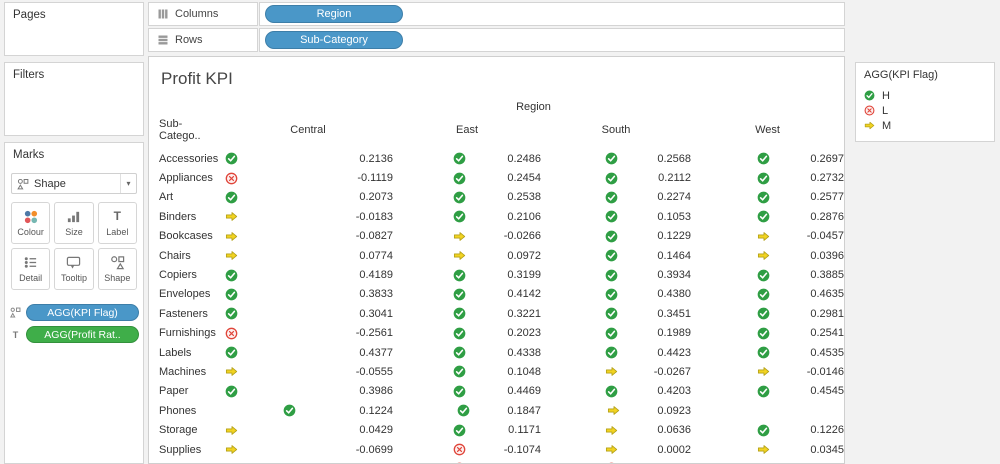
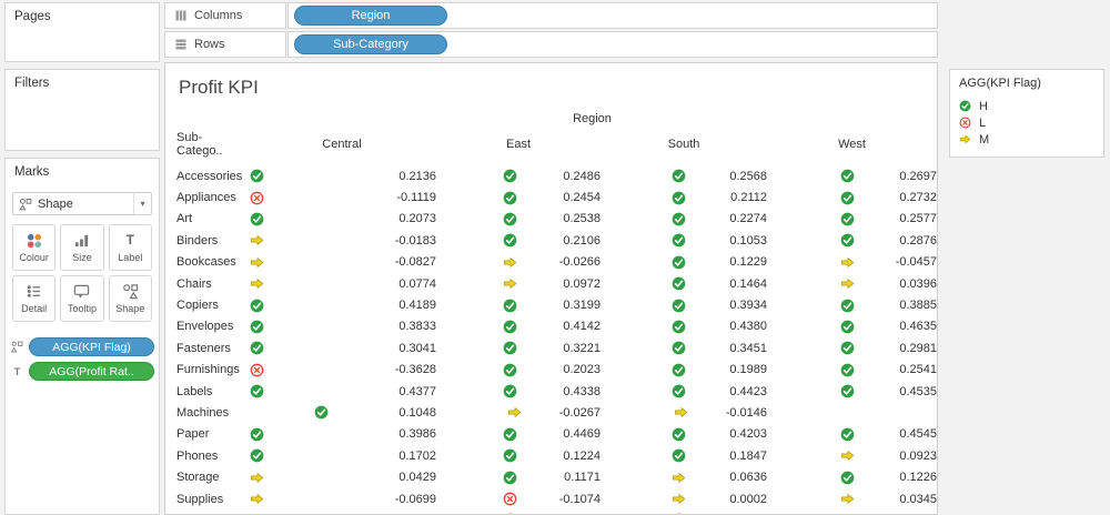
  Pages
  Filters
  Marks
  Shape
  ▾
  Colour
  Size
  T
  Label
  Detail
  Tooltip
  Shape
  AGG(KPI Flag)
  T
  AGG(Profit Rat..
  Columns
  Region
  Rows
  Sub-Category
  Profit KPI
  Region
  Sub-Catego..
  Central
  East
  South
  West
  Accessories
  0.2136
  0.2486
  0.2568
  0.2697
  Appliances
  -0.1119
  0.2454
  0.2112
  0.2732
  Art
  0.2073
  0.2538
  0.2274
  0.2577
  Binders
  -0.0183
  0.2106
  0.1053
  0.2876
  Bookcases
  -0.0827
  -0.0266
  0.1229
  -0.0457
  Chairs
  0.0774
  0.0972
  0.1464
  0.0396
  Copiers
  0.4189
  0.3199
  0.3934
  0.3885
  Envelopes
  0.3833
  0.4142
  0.4380
  0.4635
  Fasteners
  0.3041
  0.3221
  0.3451
  0.2981
  Furnishings
- -0.2561
+ -0.3628
  0.2023
  0.1989
  0.2541
  Labels
  0.4377
  0.4338
  0.4423
  0.4535
  Machines
- -0.0555
  0.1048
  -0.0267
  -0.0146
  Paper
  0.3986
  0.4469
  0.4203
  0.4545
  Phones
+ 0.1702
  0.1224
  0.1847
  0.0923
  Storage
  0.0429
  0.1171
  0.0636
  0.1226
  Supplies
  -0.0699
  -0.1074
  0.0002
  0.0345
  AGG(KPI Flag)
  H
  L
  M
